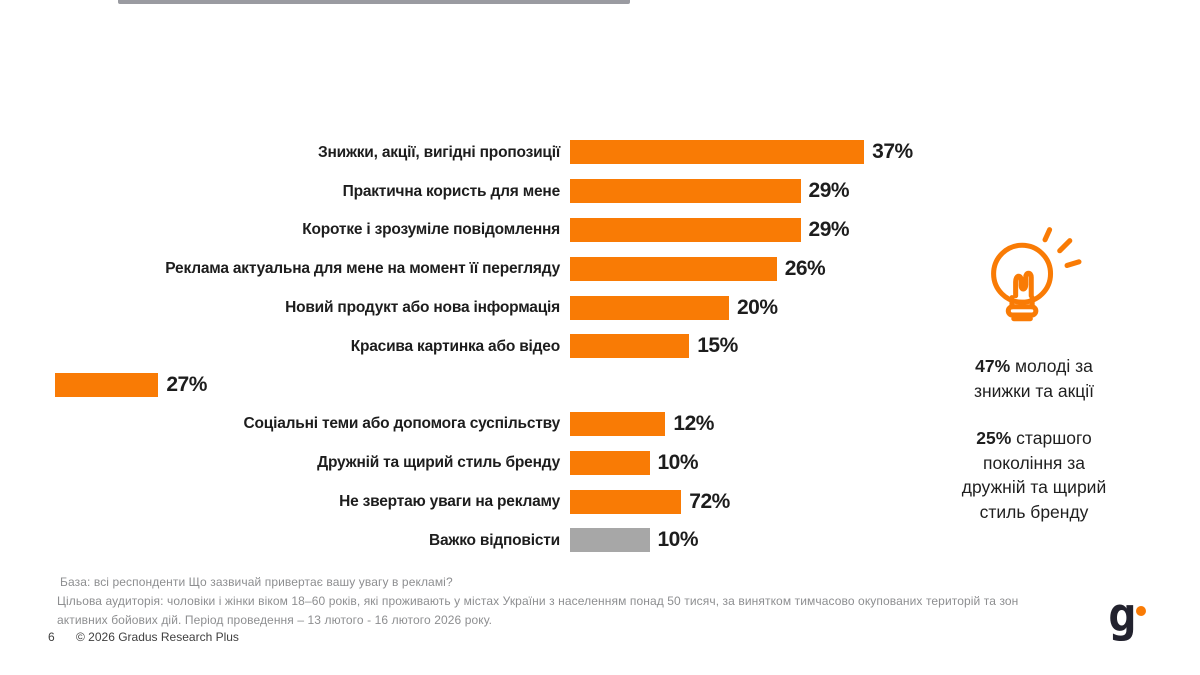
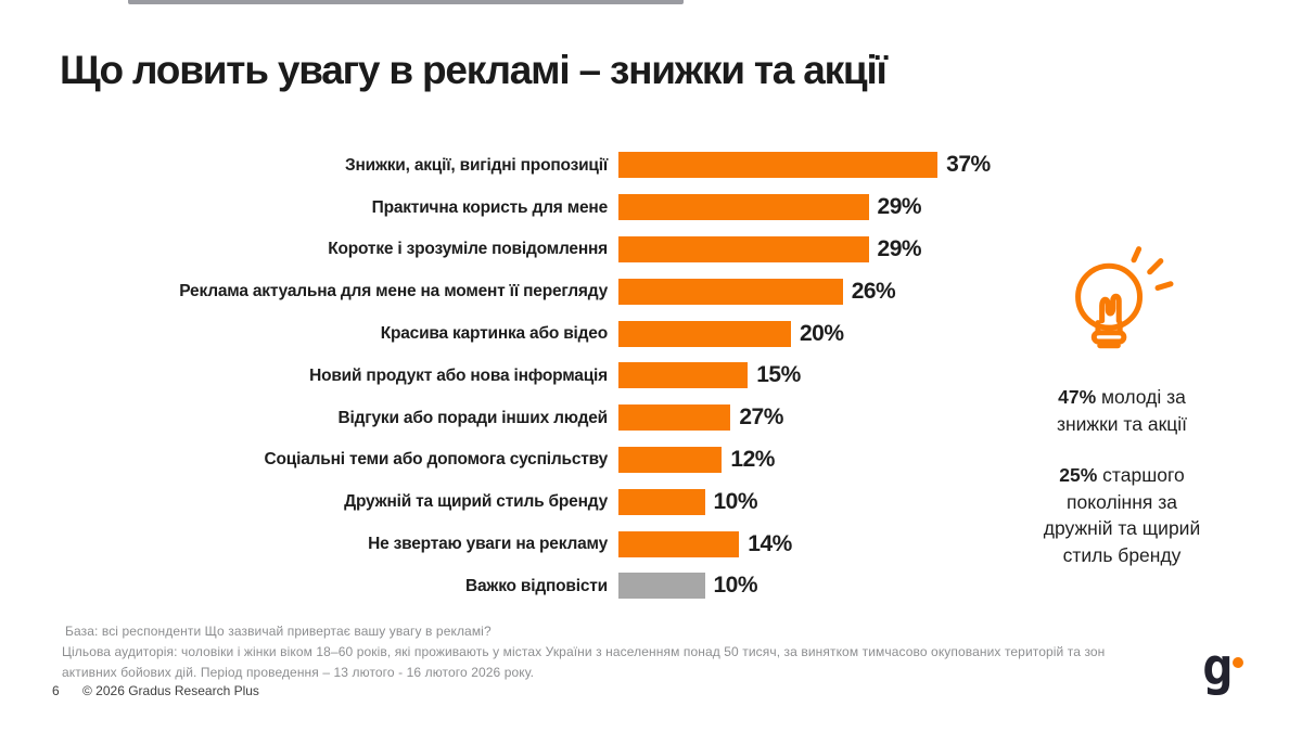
+ Що ловить увагу в рекламі – знижки та акції
  Знижки, акції, вигідні пропозиції
  37%
  Практична користь для мене
  29%
  Коротке і зрозуміле повідомлення
  29%
  Реклама актуальна для мене на момент її перегляду
  26%
- Новий продукт або нова інформація
+ Красива картинка або відео
  20%
- Красива картинка або відео
+ Новий продукт або нова інформація
  15%
+ Відгуки або поради інших людей
  27%
  Соціальні теми або допомога суспільству
  12%
  Дружній та щирий стиль бренду
  10%
  Не звертаю уваги на рекламу
- 72%
+ 14%
  Важко відповісти
  10%
  47% молоді за знижки та акції
  25% старшого покоління за дружній та щирий стиль бренду
  База: всі респонденти Що зазвичай привертає вашу увагу в рекламі?
  Цільова аудиторія: чоловіки і жінки віком 18–60 років, які проживають у містах України з населенням понад 50 тисяч, за винятком тимчасово окупованих територій та зон
  активних бойових дій. Період проведення – 13 лютого - 16 лютого 2026 року.
  6
  © 2026 Gradus Research Plus
  g
